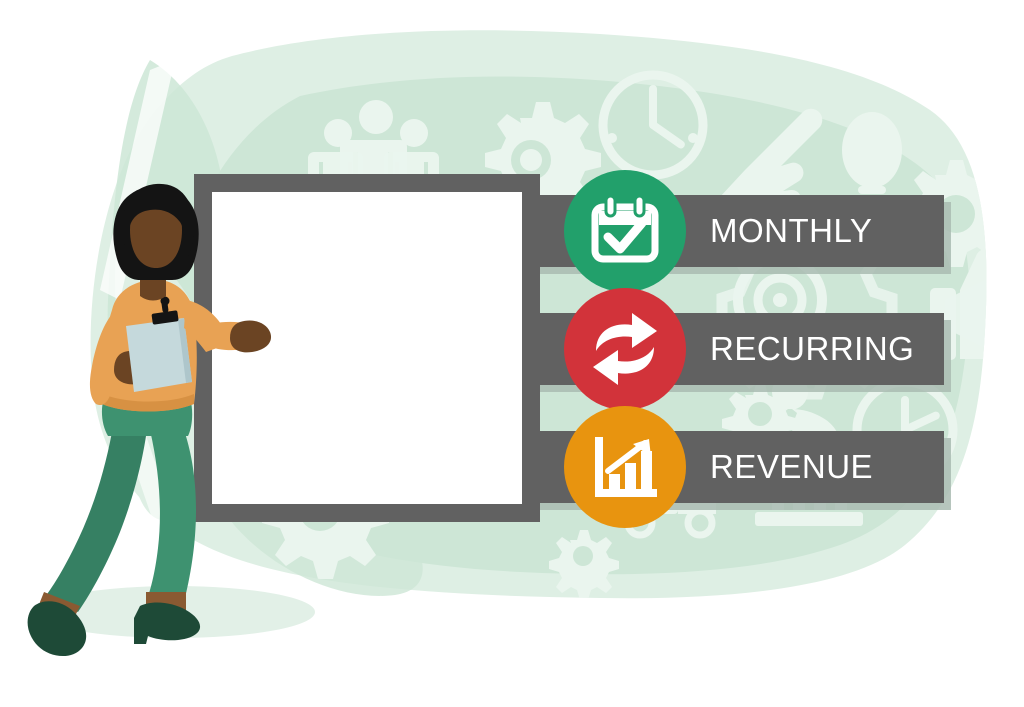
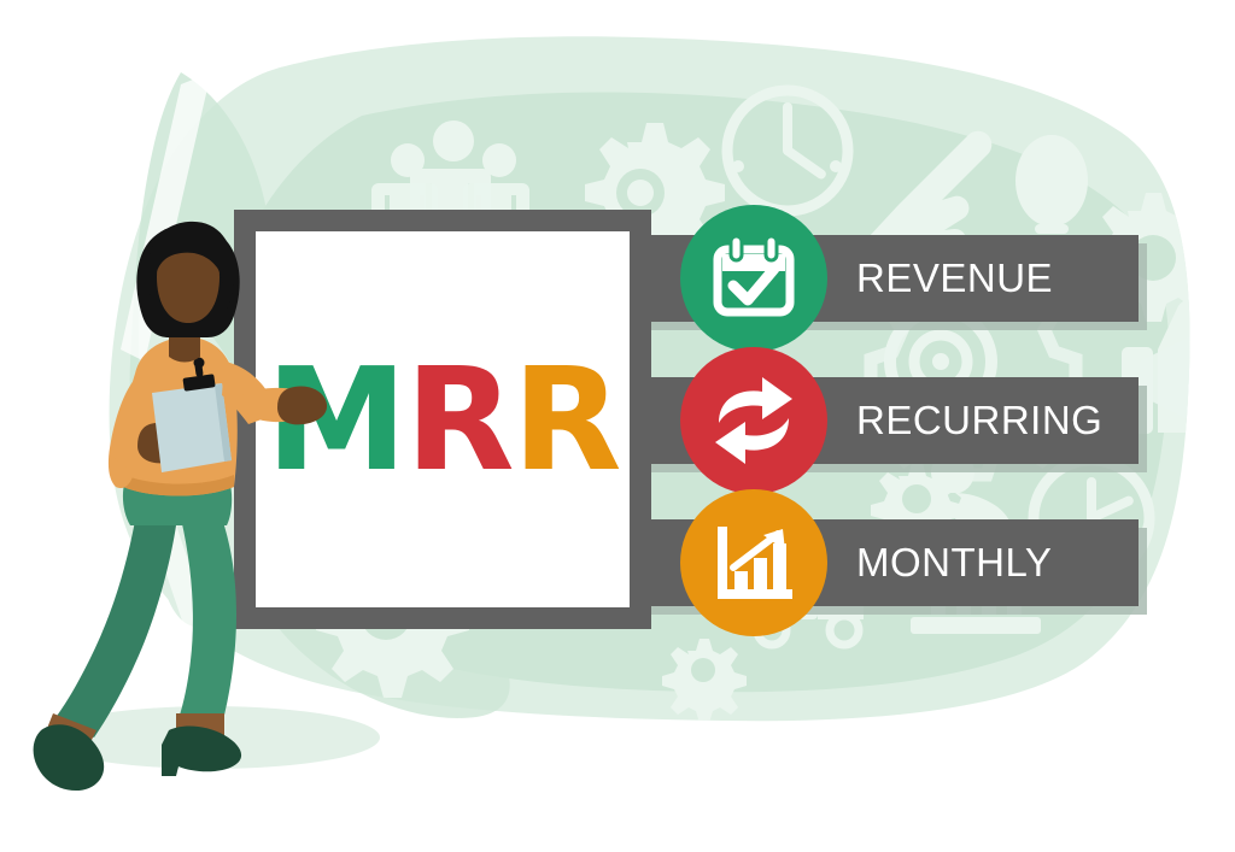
- MONTHLY
+ REVENUE
  RECURRING
- REVENUE
+ MONTHLY
+ MRR
